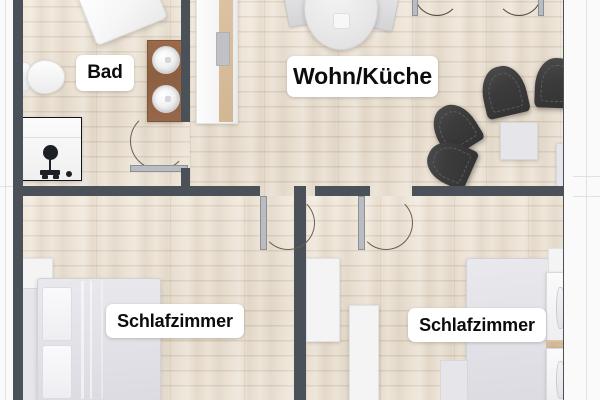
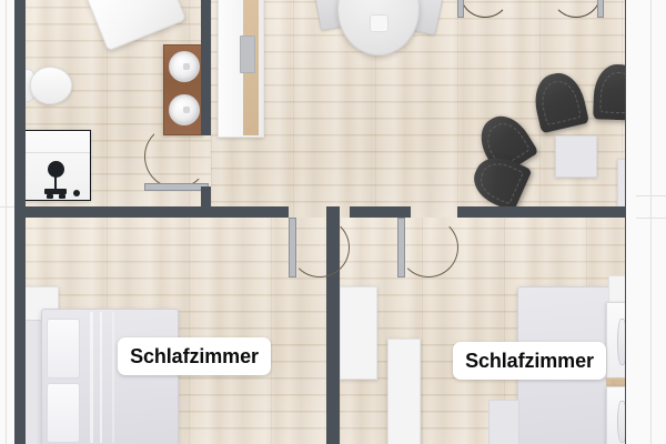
- Bad
- Wohn/Küche
  Schlafzimmer
  Schlafzimmer
